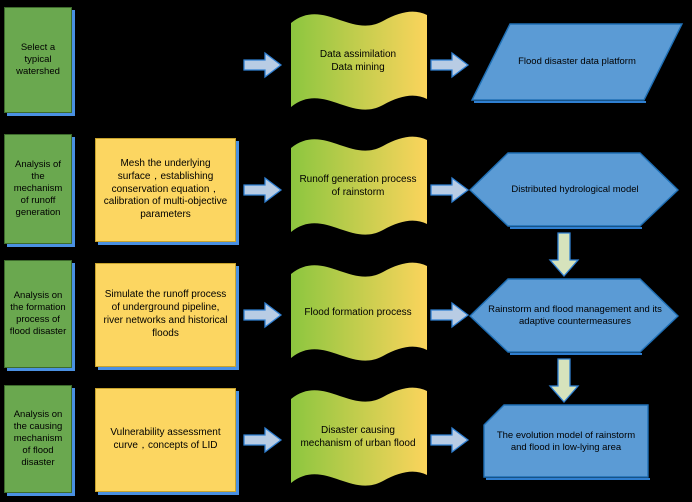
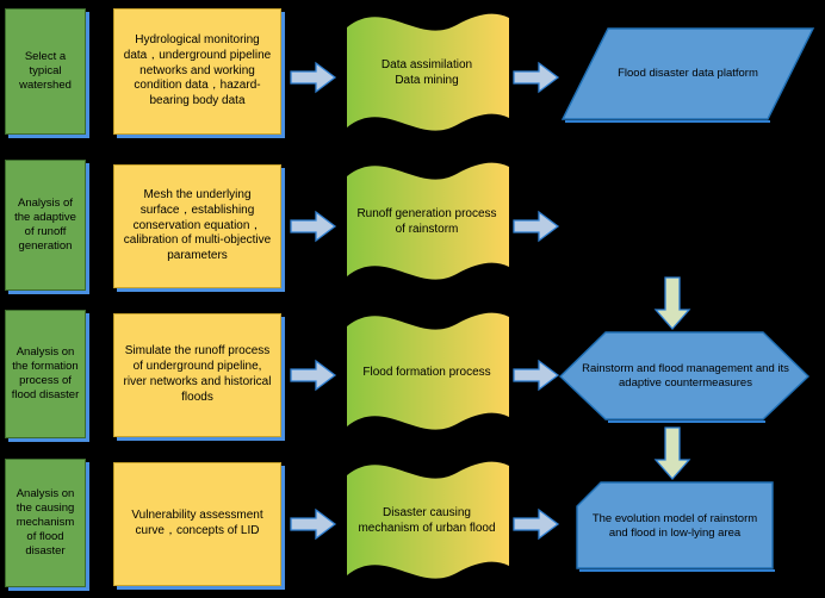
  Select a typical watershed
+ Hydrological monitoring data，underground pipeline networks and working condition data，hazard-bearing body data
  Data assimilation
  Data mining
  Flood disaster data platform
- Analysis of the mechanism of runoff generation
+ Analysis of the adaptive of runoff generation
  Mesh the underlying surface，establishing conservation equation，calibration of multi-objective parameters
  Runoff generation process of rainstorm
- Distributed hydrological model
  Analysis on the formation process of flood disaster
  Simulate the runoff process of underground pipeline, river networks and historical floods
  Flood formation process
  Rainstorm and flood management and its adaptive countermeasures
  Analysis on the causing mechanism of flood disaster
  Vulnerability assessment curve，concepts of LID
  Disaster causing mechanism of urban flood
  The evolution model of rainstorm and flood in low-lying area
